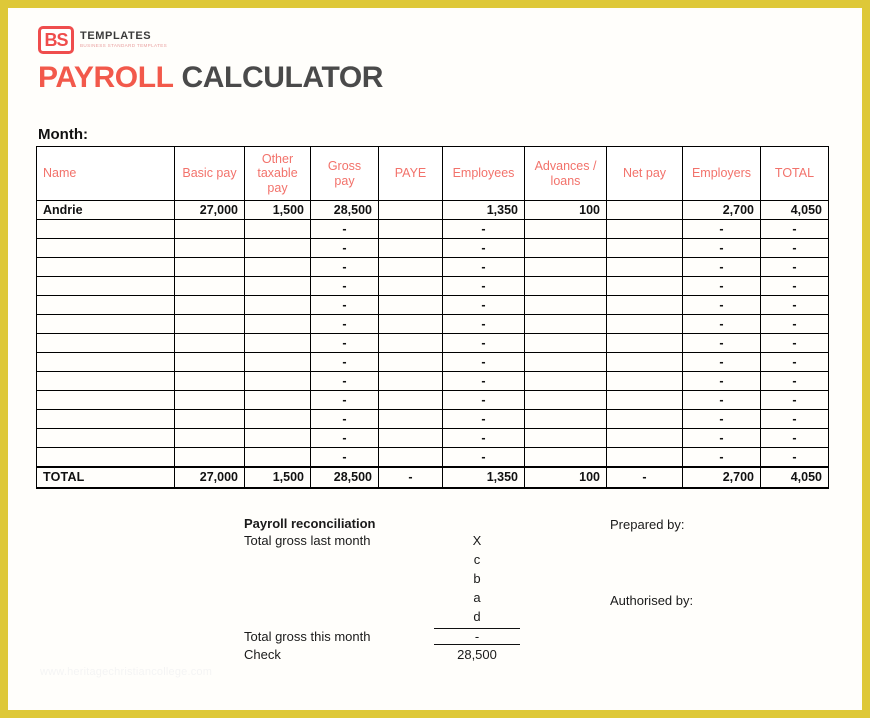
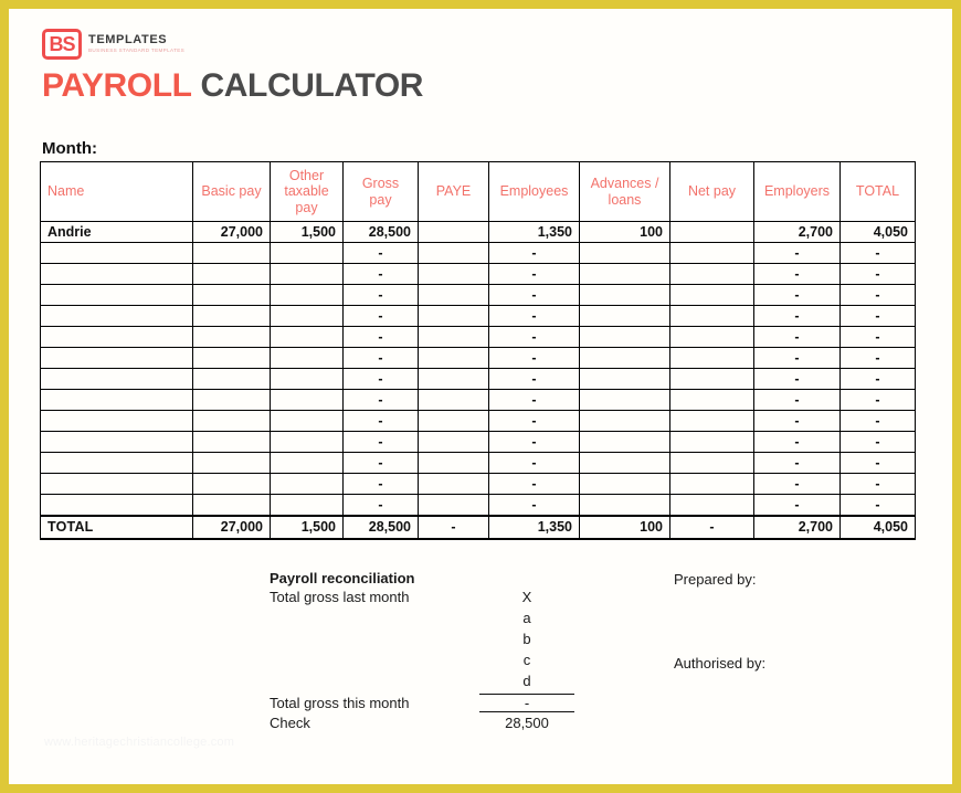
  BS
  TEMPLATES
  PAYROLL CALCULATOR
  Month:
  Name	Basic pay	Other taxable pay	Gross pay	PAYE	Employees	Advances / loans	Net pay	Employers	TOTAL
  Andrie	27,000	1,500	28,500		1,350	100		2,700	4,050
  			-		-			-	-
  			-		-			-	-
  			-		-			-	-
  			-		-			-	-
  			-		-			-	-
  			-		-			-	-
  			-		-			-	-
  			-		-			-	-
  			-		-			-	-
  			-		-			-	-
  			-		-			-	-
  			-		-			-	-
  			-		-			-	-
  TOTAL	27,000	1,500	28,500	-	1,350	100	-	2,700	4,050
  Payroll reconciliation
  Total gross last month
  X
- c
+ a
  b
- a
+ c
  d
  Total gross this month
  -
  Check
  28,500
  Prepared by:
  Authorised by:
